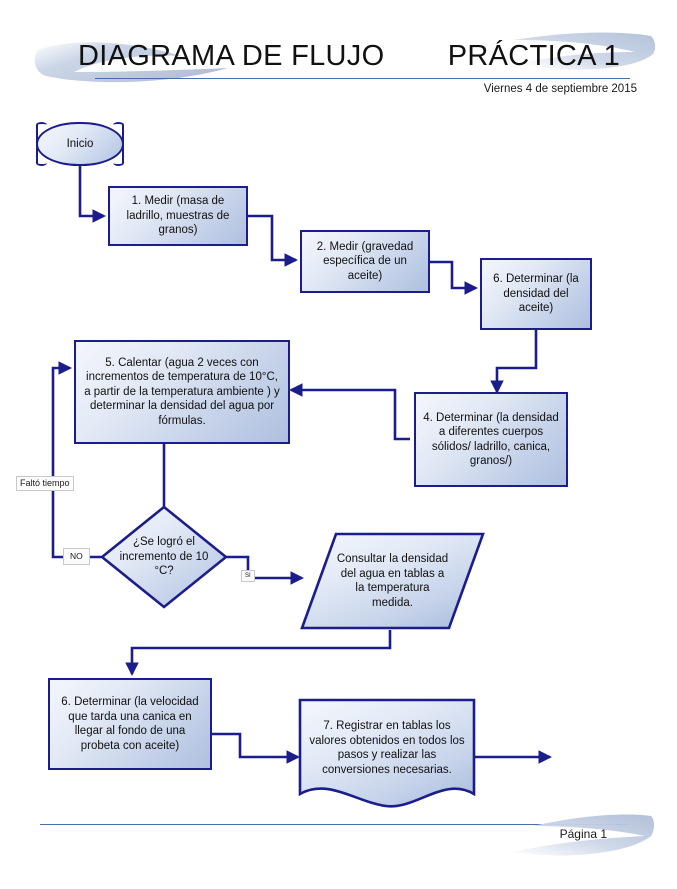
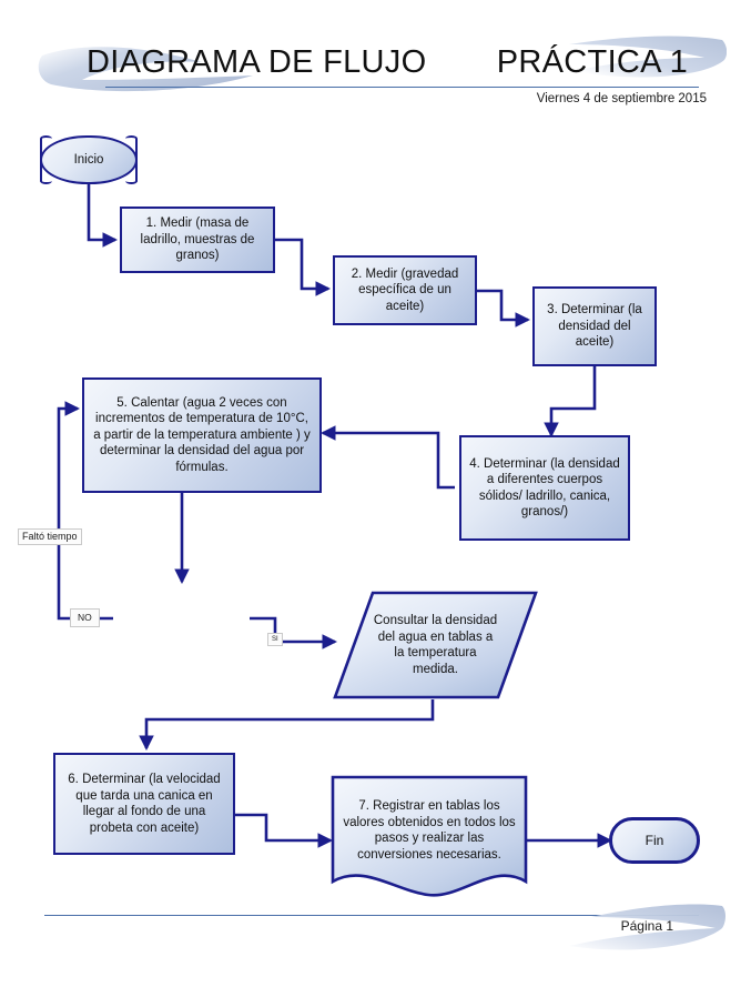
  DIAGRAMA DE FLUJO
  PRÁCTICA 1
  Viernes 4 de septiembre 2015
  Inicio
  1. Medir (masa de ladrillo, muestras de granos)
  2. Medir (gravedad específica de un aceite)
- 6. Determinar (la densidad del aceite)
+ 3. Determinar (la densidad del aceite)
  4. Determinar (la densidad a diferentes cuerpos sólidos/ ladrillo, canica, granos/)
  5. Calentar (agua 2 veces con incrementos de temperatura de 10°C, a partir de la temperatura ambiente ) y determinar la densidad del agua por fórmulas.
- ¿Se logró el incremento de 10 °C?
  Consultar la densidad del agua en tablas a la temperatura medida.
  6. Determinar (la velocidad que tarda una canica en llegar al fondo de una probeta con aceite)
  7. Registrar en tablas los valores obtenidos en todos los pasos y realizar las conversiones necesarias.
+ Fin
  NO
  Faltó tiempo
  Página 1
